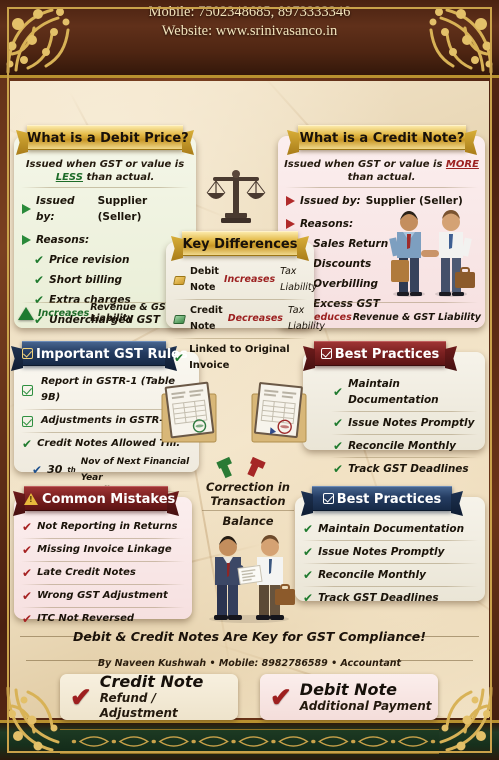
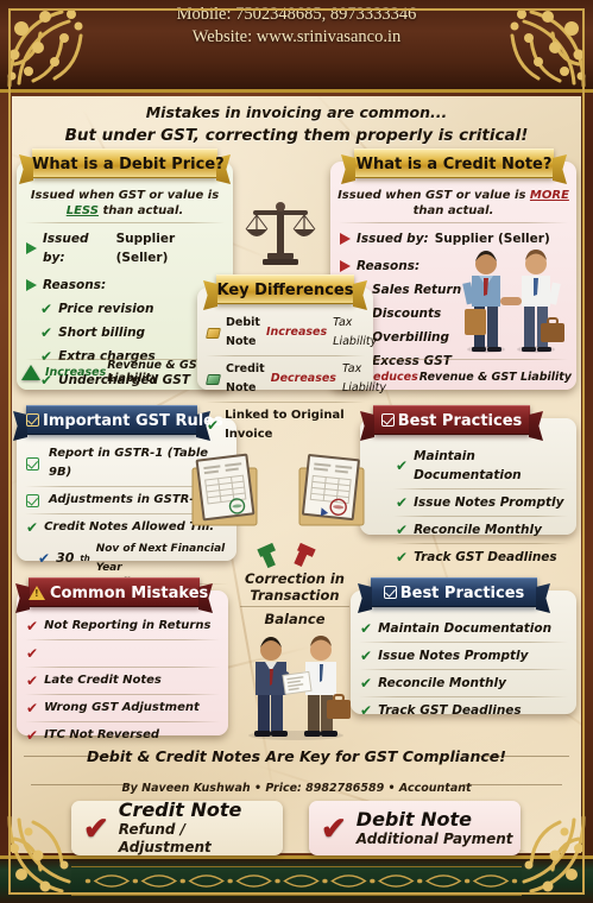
  Mobile: 7502348685, 8973333346
  Website: www.srinivasanco.in
+ Mistakes in invoicing are common...
+ But under GST, correcting them properly is critical!
  What is a Debit Price?
  Issued when GST or value is LESS than actual.
  Issued by:
  Supplier (Seller)
  Reasons:
  ✔
  Price revision
  ✔
  Short billing
  ✔
  Extra charges
  ✔
  Undercharged GST
  Increases
  Revenue & GS Liability
  What is a Credit Note?
  Issued when GST or value is MORE than actual.
  Issued by:
  Supplier (Seller)
  Reasons:
  Sales Return
  Discounts
  Overbilling
  Excess GST
  educes
  Revenue & GST Liability
  Key Differences
  Debit Note
  Increases
  Tax Liability
  Credit Note
  Decreases
  Tax Liability
  ✔
  Linked to Original Invoice
  Important GST Rules
  Report in GSTR-1 (Table 9B)
  Adjustments in GSTR-
  ✔
  Credit Notes Allowed Till:
  ✔
  30
  th
  Nov of Next Financial Year
  Best Practices
  ✔
  Maintain Documentation
  ✔
  Issue Notes Promptly
  ✔
  Reconcile Monthly
  ✔
  Track GST Deadlines
  Correction in
  Transaction
  Balance
  Common Mistakes
  ✔
  Not Reporting in Returns
  ✔
- Missing Invoice Linkage
  ✔
  Late Credit Notes
  ✔
  Wrong GST Adjustment
  ✔
  ITC Not Reversed
  Best Practices
  ✔
  Maintain Documentation
  ✔
  Issue Notes Promptly
  ✔
  Reconcile Monthly
  ✔
  Track GST Deadlines
  Debit & Credit Notes Are Key for GST Compliance!
- By Naveen Kushwah • Mobile: 8982786589 • Accountant
+ By Naveen Kushwah • Price: 8982786589 • Accountant
  ✔
  Credit Note
  Refund / Adjustment
  ✔
  Debit Note
  Additional Payment
